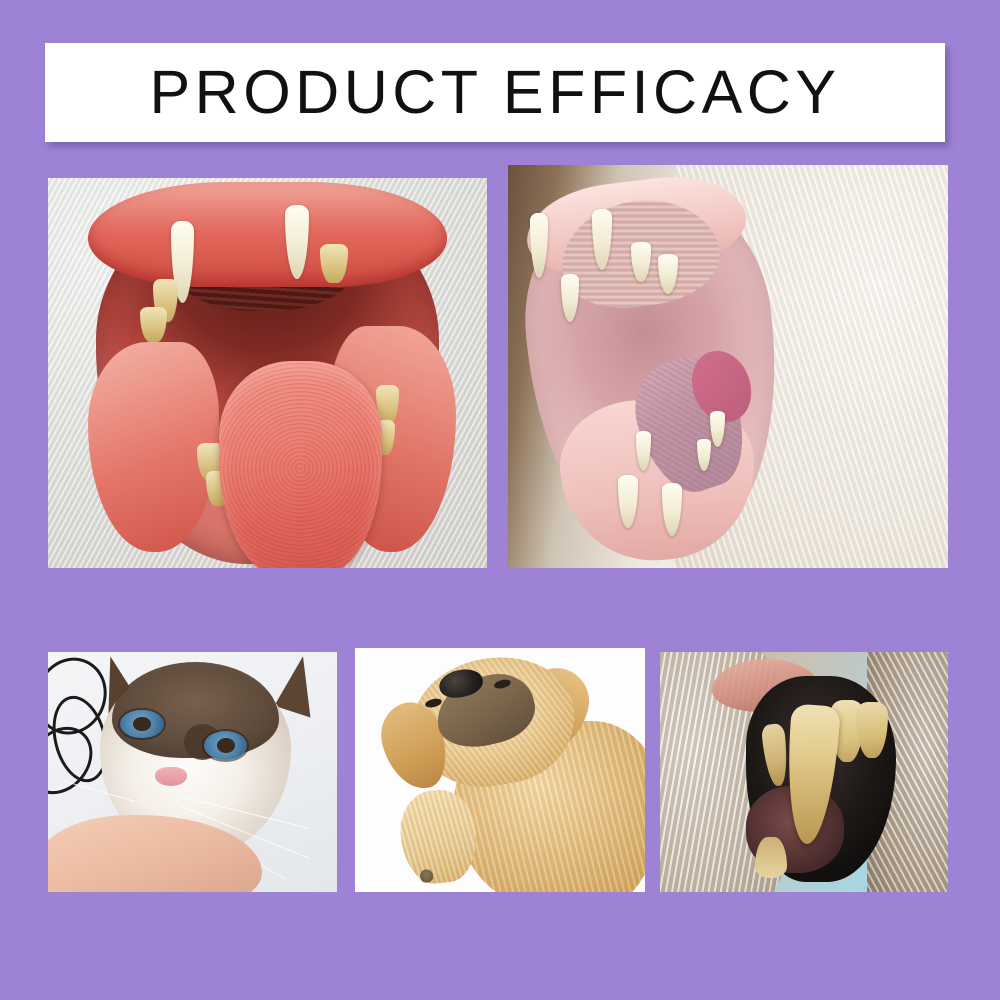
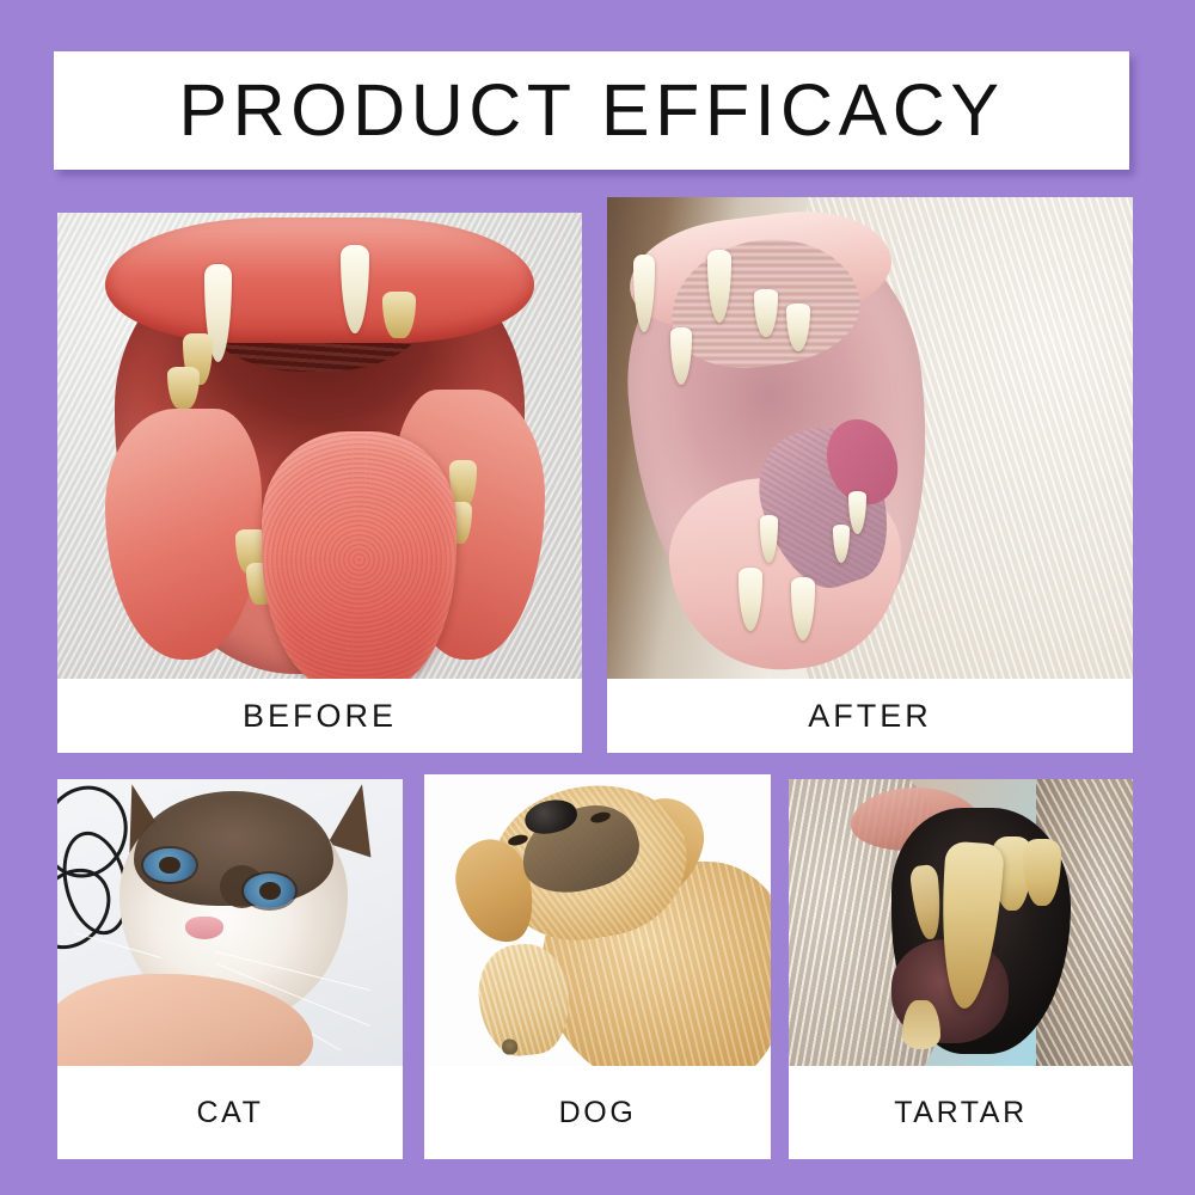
  PRODUCT EFFICACY
+ BEFORE
+ AFTER
+ CAT
+ DOG
+ TARTAR
